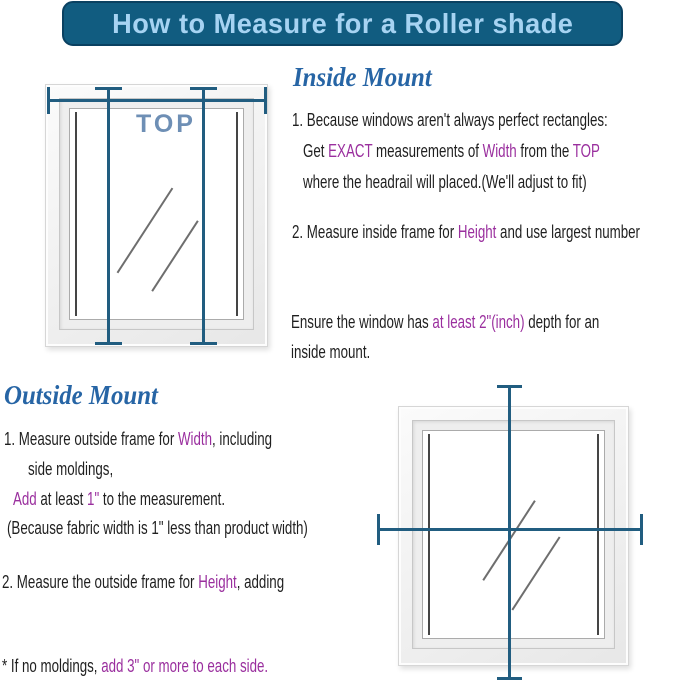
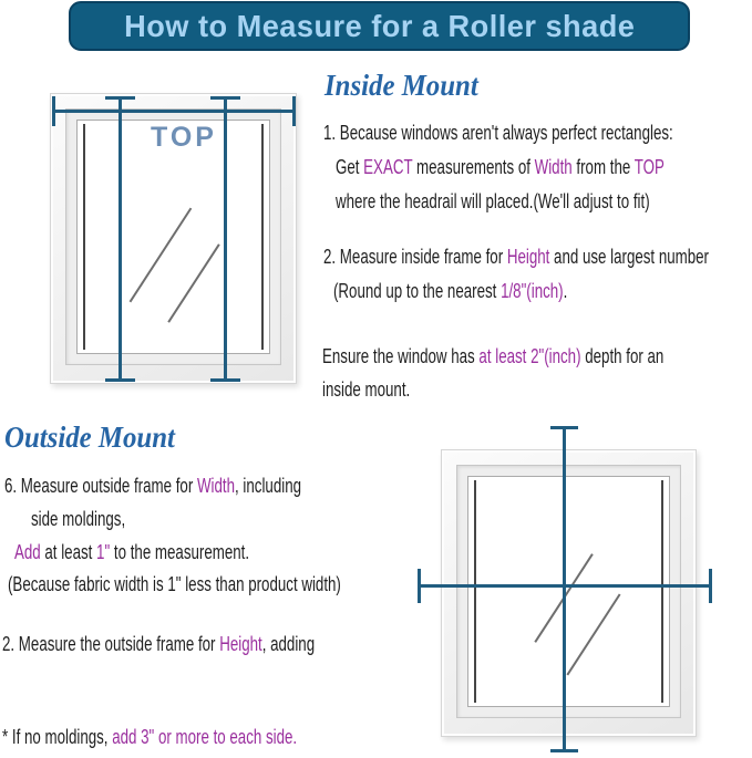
  How to Measure for a Roller shade
  TOP
  Inside Mount
  1. Because windows aren't always perfect rectangles:
  Get EXACT measurements of Width from the TOP
  where the headrail will placed.(We'll adjust to fit)
  2. Measure inside frame for Height and use largest number
+ (Round up to the nearest 1/8"(inch).
  Ensure the window has at least 2"(inch) depth for an
  inside mount.
  Outside Mount
- 1. Measure outside frame for Width, including
+ 6. Measure outside frame for Width, including
  side moldings,
  Add at least 1" to the measurement.
  (Because fabric width is 1" less than product width)
  2. Measure the outside frame for Height, adding
  * If no moldings, add 3" or more to each side.
